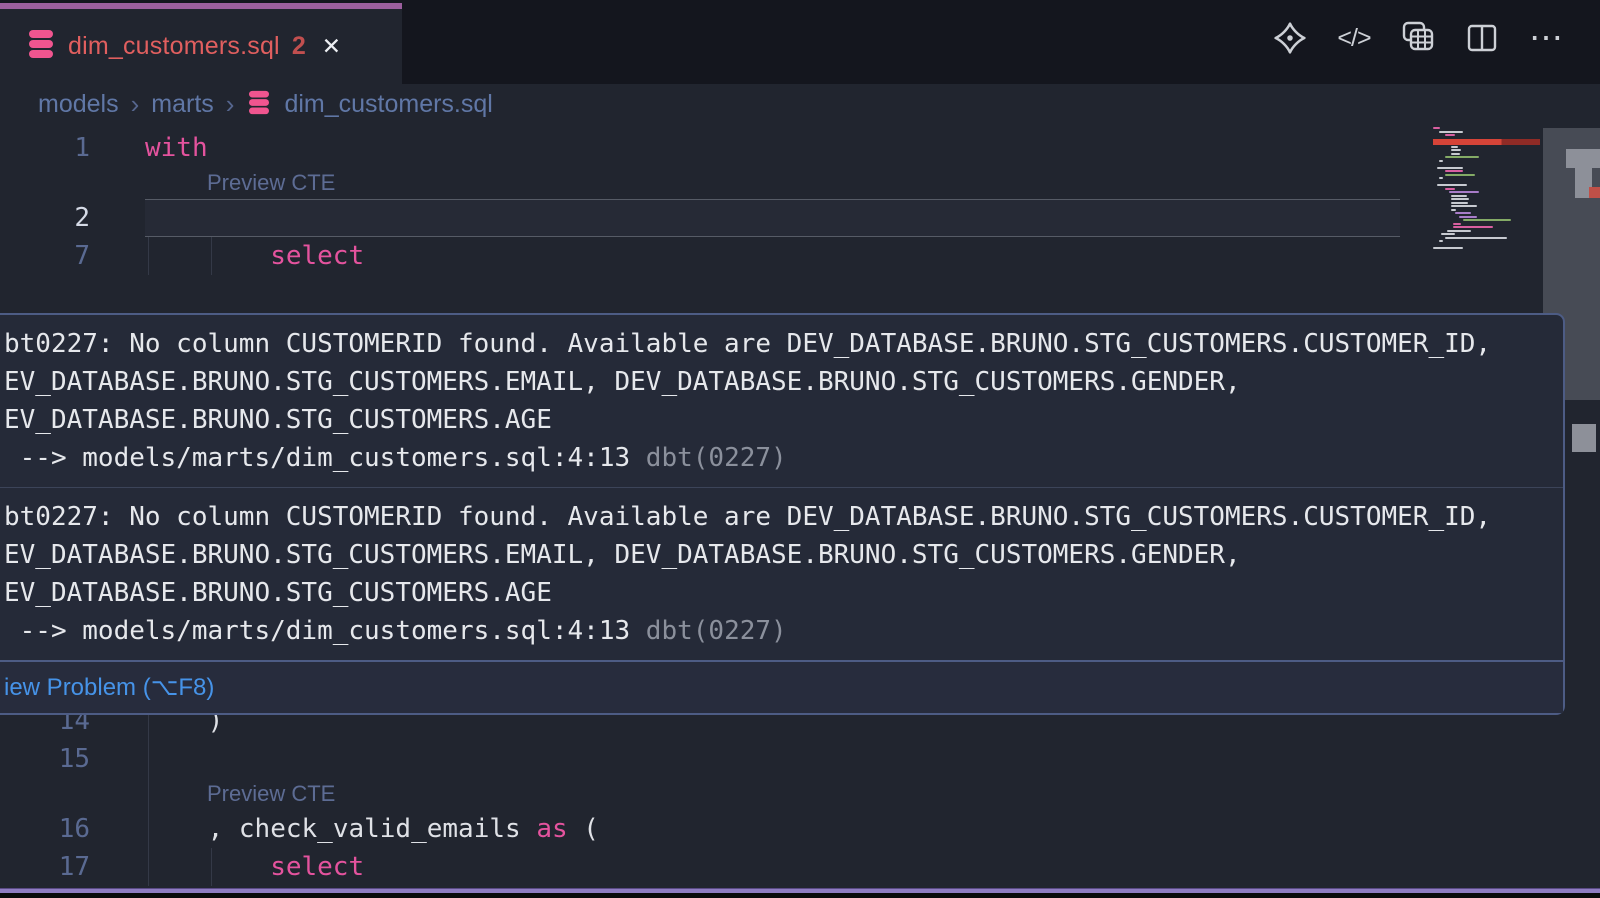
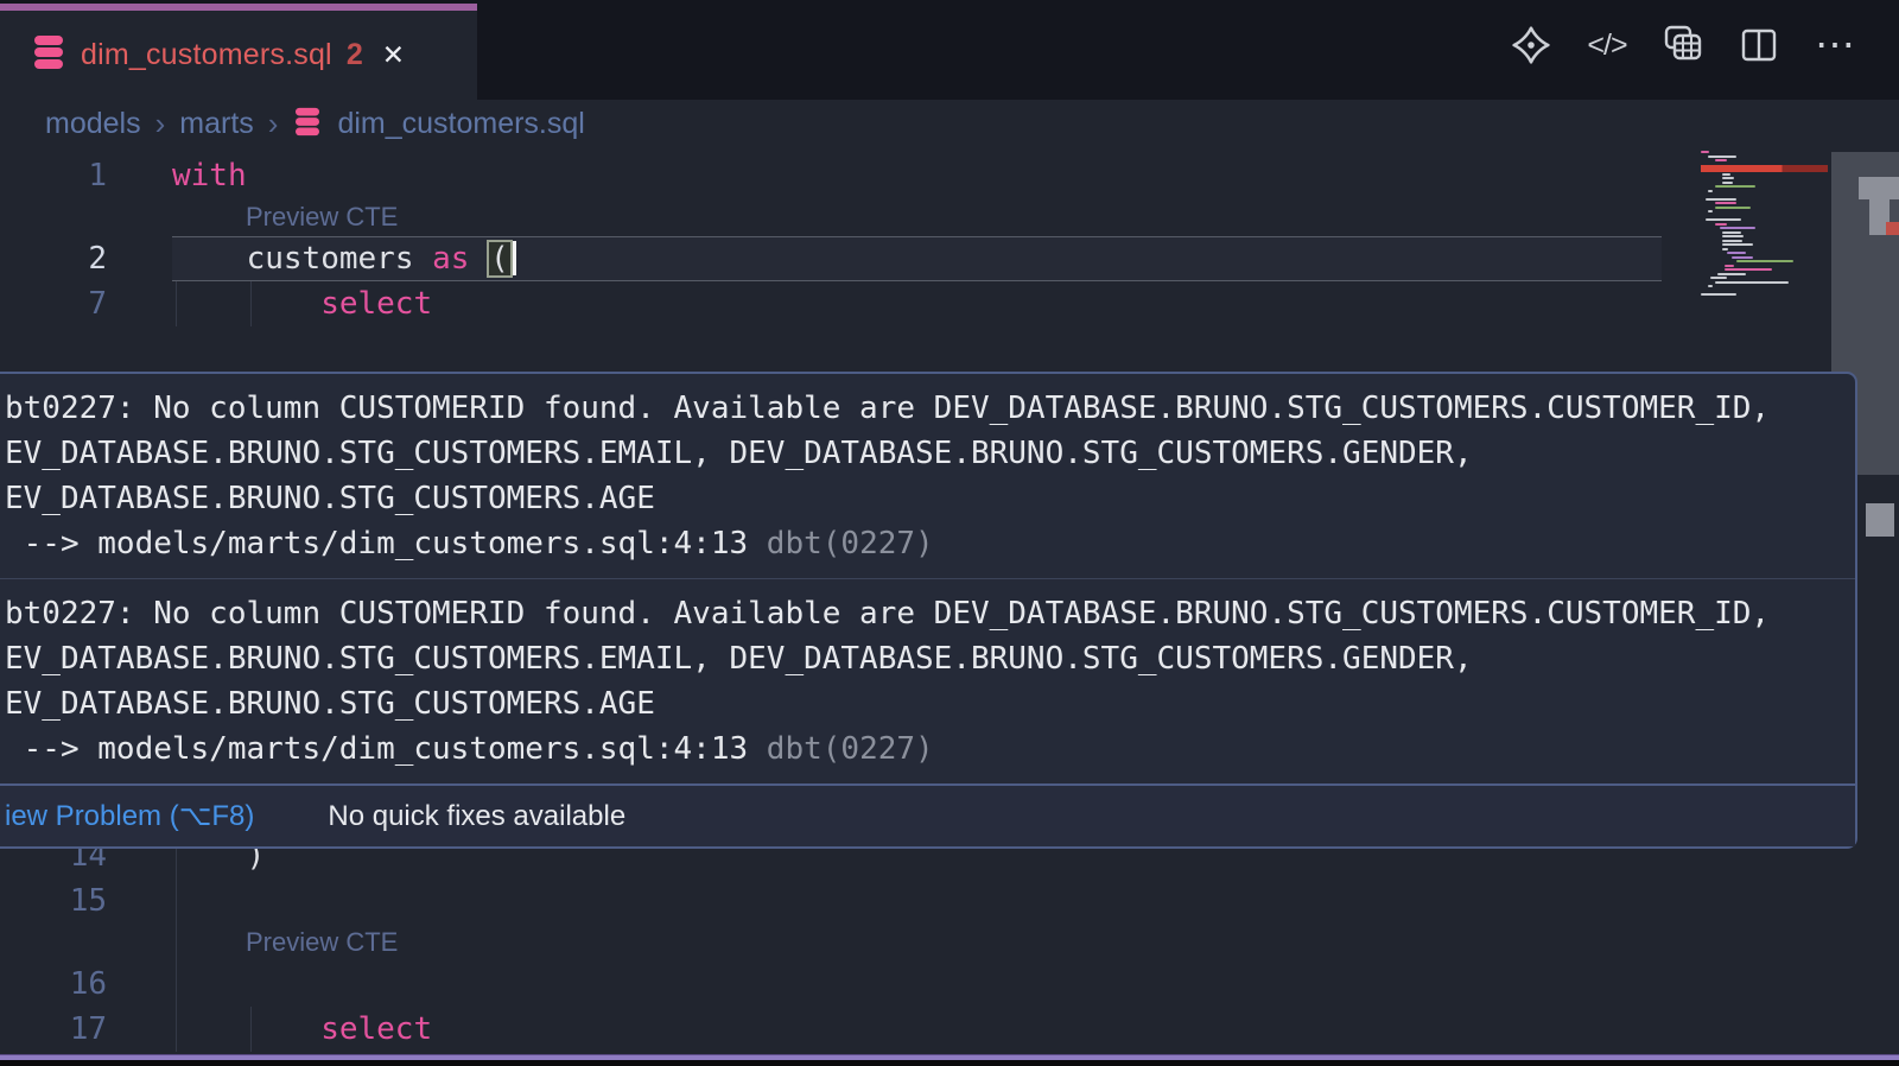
  dim_customers.sql
  2
  ✕
  </>
  ⋯
  models
  ›
  marts
  ›
  dim_customers.sql
  1
  with
  Preview CTE
  2
+ customers as (
  7
  select
  14
  )
  15
  Preview CTE
  16
- , check_valid_emails as (
  17
  select
  bt0227: No column CUSTOMERID found. Available are DEV_DATABASE.BRUNO.STG_CUSTOMERS.CUSTOMER_ID,
  EV_DATABASE.BRUNO.STG_CUSTOMERS.EMAIL, DEV_DATABASE.BRUNO.STG_CUSTOMERS.GENDER,
  EV_DATABASE.BRUNO.STG_CUSTOMERS.AGE
  --> models/marts/dim_customers.sql:4:13 dbt(0227)
  bt0227: No column CUSTOMERID found. Available are DEV_DATABASE.BRUNO.STG_CUSTOMERS.CUSTOMER_ID,
  EV_DATABASE.BRUNO.STG_CUSTOMERS.EMAIL, DEV_DATABASE.BRUNO.STG_CUSTOMERS.GENDER,
  EV_DATABASE.BRUNO.STG_CUSTOMERS.AGE
  --> models/marts/dim_customers.sql:4:13 dbt(0227)
  iew Problem (⌥F8)
+ No quick fixes available
